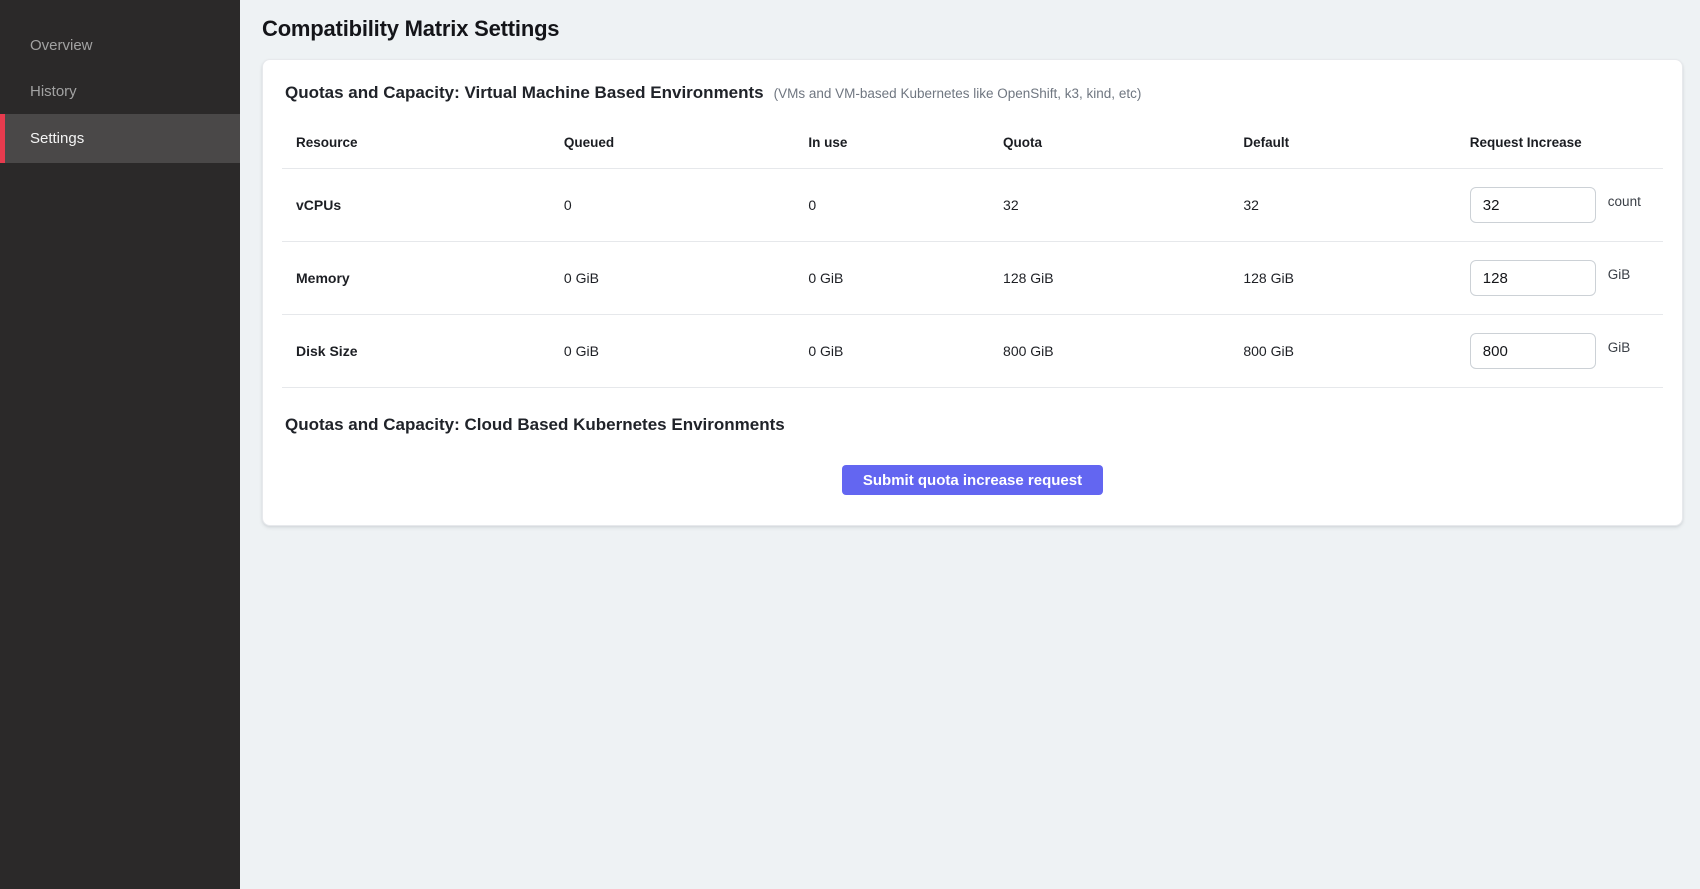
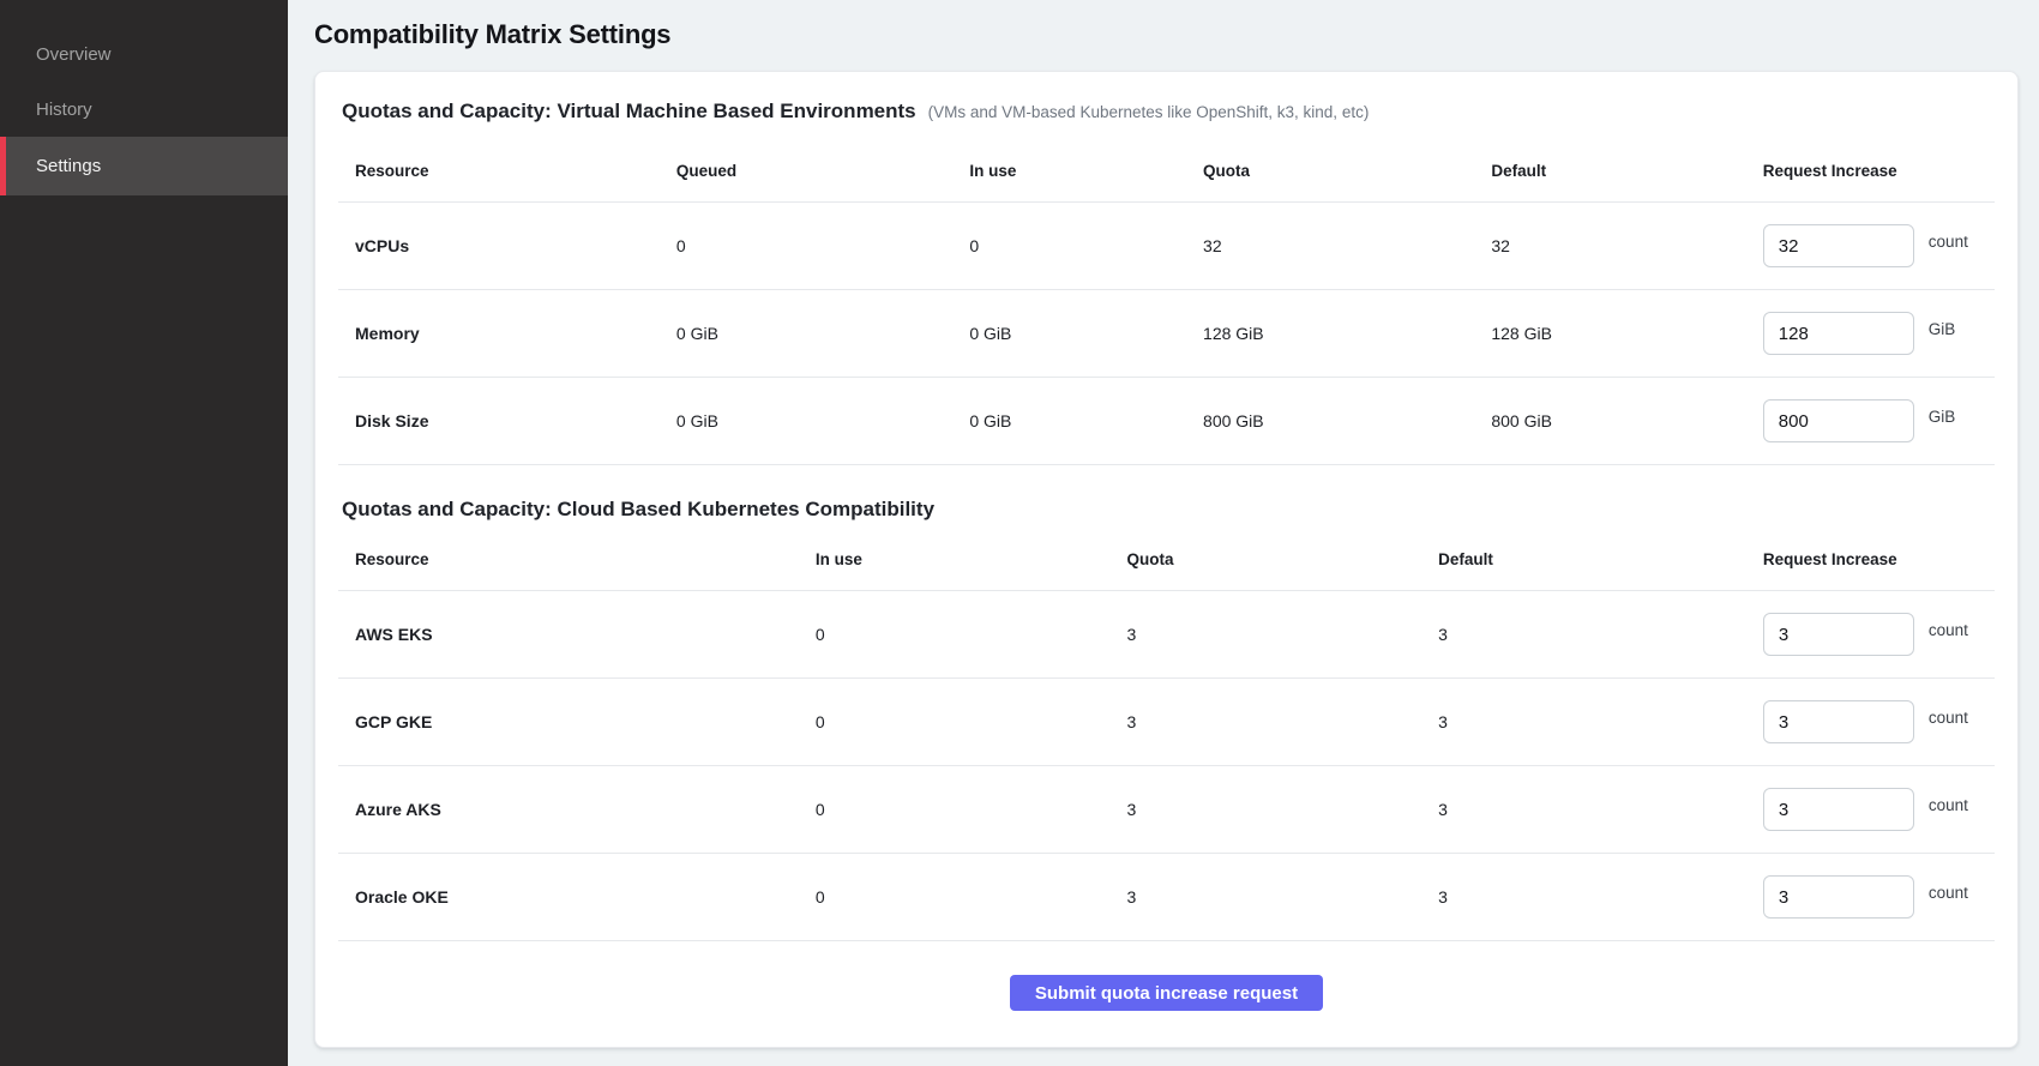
  Overview
  History
  Settings
  Compatibility Matrix Settings
  Quotas and Capacity: Virtual Machine Based Environments
  (VMs and VM-based Kubernetes like OpenShift, k3, kind, etc)
  Resource	Queued	In use	Quota	Default	Request Increase
  vCPUs	0	0	32	32	32 count
  Memory	0 GiB	0 GiB	128 GiB	128 GiB	128 GiB
  Disk Size	0 GiB	0 GiB	800 GiB	800 GiB	800 GiB
- Quotas and Capacity: Cloud Based Kubernetes Environments
+ Quotas and Capacity: Cloud Based Kubernetes Compatibility
+ Resource	In use	Quota	Default	Request Increase
+ AWS EKS	0	3	3	3 count
+ GCP GKE	0	3	3	3 count
+ Azure AKS	0	3	3	3 count
+ Oracle OKE	0	3	3	3 count
  Submit quota increase request
